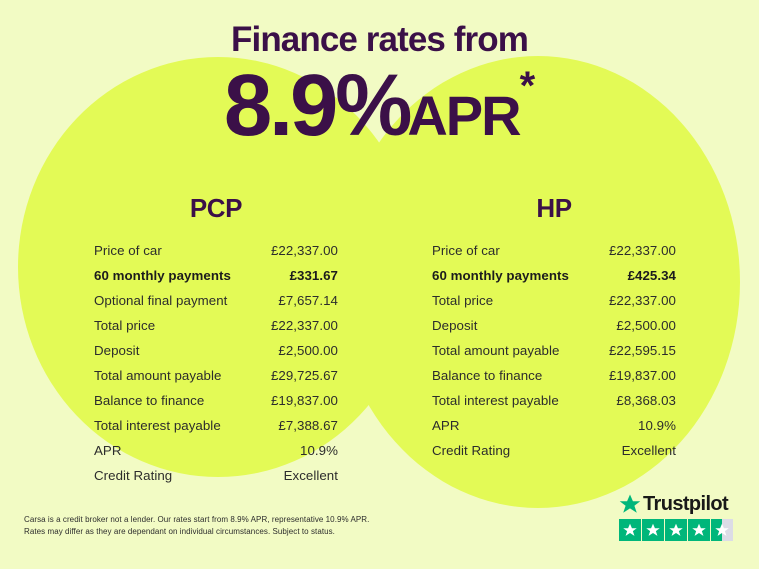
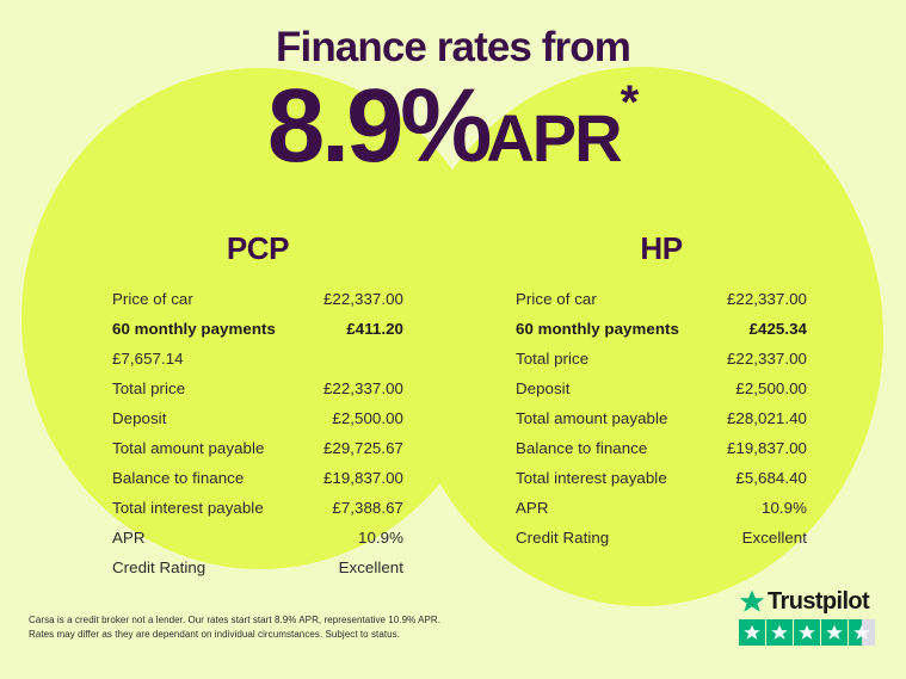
  Finance rates from
  8.9%APR*
  PCP
  Price of car
  £22,337.00
  60 monthly payments
- £331.67
+ £411.20
- Optional final payment
  £7,657.14
  Total price
  £22,337.00
  Deposit
  £2,500.00
  Total amount payable
  £29,725.67
  Balance to finance
  £19,837.00
  Total interest payable
  £7,388.67
  APR
  10.9%
  Credit Rating
  Excellent
  HP
  Price of car
  £22,337.00
  60 monthly payments
  £425.34
  Total price
  £22,337.00
  Deposit
  £2,500.00
  Total amount payable
- £22,595.15
+ £28,021.40
  Balance to finance
  £19,837.00
  Total interest payable
- £8,368.03
+ £5,684.40
  APR
  10.9%
  Credit Rating
  Excellent
- Carsa is a credit broker not a lender. Our rates start from 8.9% APR, representative 10.9% APR.
+ Carsa is a credit broker not a lender. Our rates start start 8.9% APR, representative 10.9% APR.
  Rates may differ as they are dependant on individual circumstances. Subject to status.
  Trustpilot
